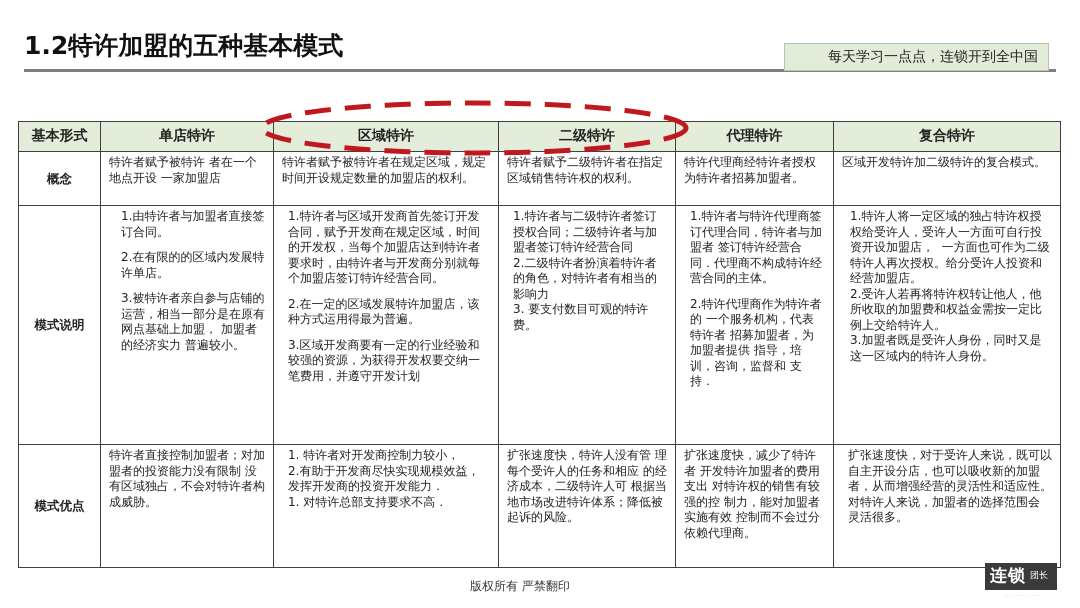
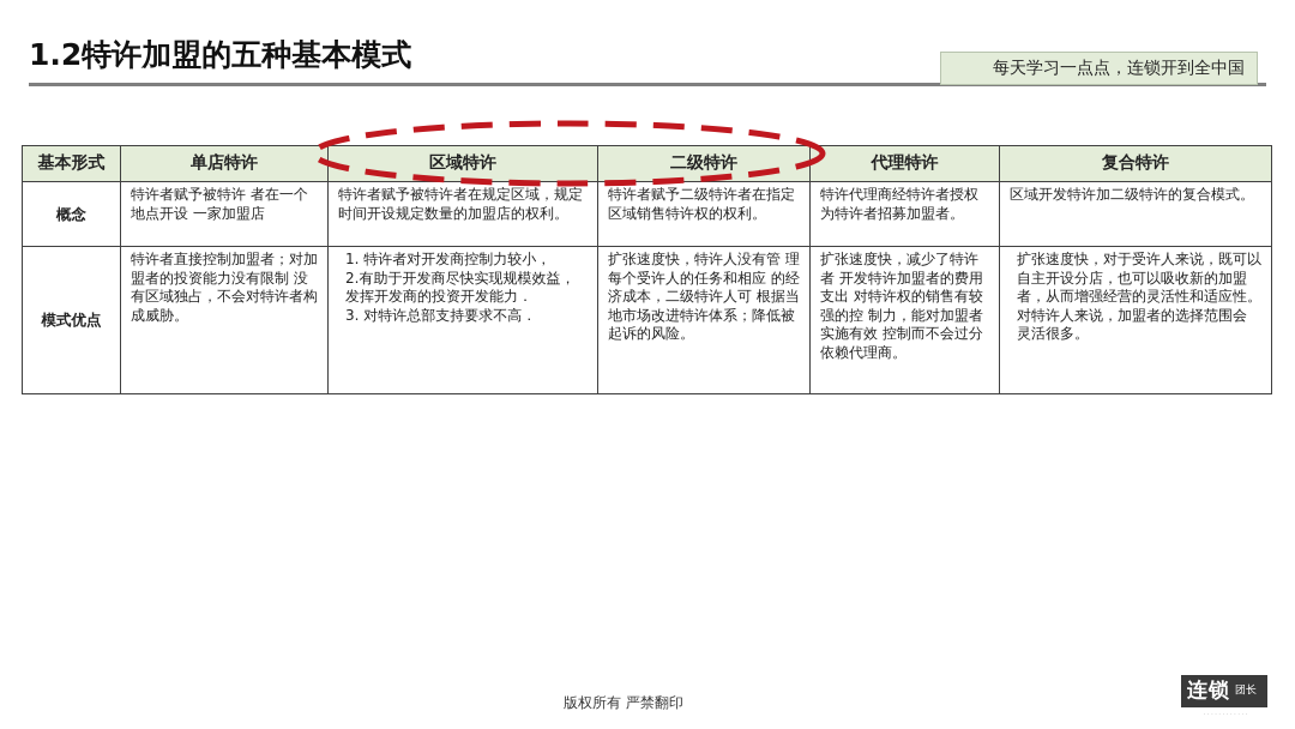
  1.2特许加盟的五种基本模式
  每天学习一点点，连锁开到全中国
  基本形式	单店特许	区域特许	二级特许	代理特许	复合特许
  概念	特许者赋予被特许 者在一个地点开设 一家加盟店	特许者赋予被特许者在规定区域，规定时间开设规定数量的加盟店的权利。	特许者赋予二级特许者在指定区域销售特许权的权利。	特许代理商经特许者授权为特许者招募加盟者。	区域开发特许加二级特许的复合模式。
- 模式说明	1.由特许者与加盟者直接签订合同。 2.在有限的的区域内发展特许单店。 3.被特许者亲自参与店铺的运营，相当一部分是在原有网点基础上加盟， 加盟者的经济实力 普遍较小。	1.特许者与区域开发商首先签订开发合同，赋予开发商在规定区域，时间的开发权，当每个加盟店达到特许者要求时，由特许者与开发商分别就每个加盟店签订特许经营合同。 2.在一定的区域发展特许加盟店，该种方式运用得最为普遍。 3.区域开发商要有一定的行业经验和较强的资源，为获得开发权要交纳一笔费用，并遵守开发计划	1.特许者与二级特许者签订授权合同；二级特许者与加盟者签订特许经营合同 2.二级特许者扮演着特许者 的角色，对特许者有相当的影响力 3. 要支付数目可观的特许费。	1.特许者与特许代理商签订代理合同，特许者与加盟者 签订特许经营合同．代理商不构成特许经营合同的主体。 2.特许代理商作为特许者的 一个服务机构，代表特许者 招募加盟者，为加盟者提供 指导，培训，咨询，监督和 支持．	1.特许人将一定区域的独占特许权授权给受许人，受许人一方面可自行投资开设加盟店， 一方面也可作为二级特许人再次授权。给分受许人投资和经营加盟店。 2.受许人若再将特许权转让他人，他所收取的加盟费和权益金需按一定比例上交给特许人。 3.加盟者既是受许人身份，同时又是这一区域内的特许人身份。
- 模式优点	特许者直接控制加盟者；对加盟者的投资能力没有限制 没有区域独占，不会对特许者构成威胁。	1. 特许者对开发商控制力较小， 2.有助于开发商尽快实现规模效益，发挥开发商的投资开发能力． 1. 对特许总部支持要求不高．	扩张速度快，特许人没有管 理每个受许人的任务和相应 的经济成本，二级特许人可 根据当地市场改进特许体系；降低被起诉的风险。	扩张速度快，减少了特许者 开发特许加盟者的费用支出 对特许权的销售有较强的控 制力，能对加盟者实施有效 控制而不会过分依赖代理商。	扩张速度快，对于受许人来说，既可以自主开设分店，也可以吸收新的加盟者，从而增强经营的灵活性和适应性。 对特许人来说，加盟者的选择范围会 灵活很多。
+ 模式优点	特许者直接控制加盟者；对加盟者的投资能力没有限制 没有区域独占，不会对特许者构成威胁。	1. 特许者对开发商控制力较小， 2.有助于开发商尽快实现规模效益，发挥开发商的投资开发能力． 3. 对特许总部支持要求不高．	扩张速度快，特许人没有管 理每个受许人的任务和相应 的经济成本，二级特许人可 根据当地市场改进特许体系；降低被起诉的风险。	扩张速度快，减少了特许者 开发特许加盟者的费用支出 对特许权的销售有较强的控 制力，能对加盟者实施有效 控制而不会过分依赖代理商。	扩张速度快，对于受许人来说，既可以自主开设分店，也可以吸收新的加盟者，从而增强经营的灵活性和适应性。 对特许人来说，加盟者的选择范围会 灵活很多。
  版权所有 严禁翻印
  连锁
  团长
